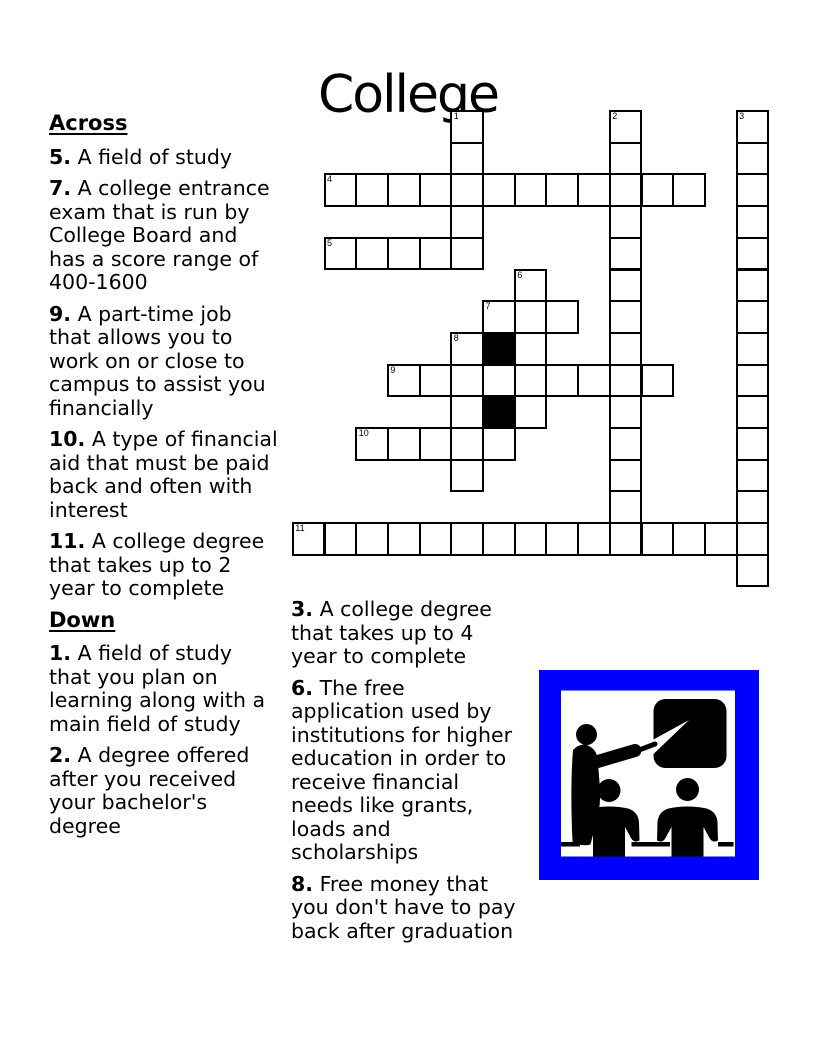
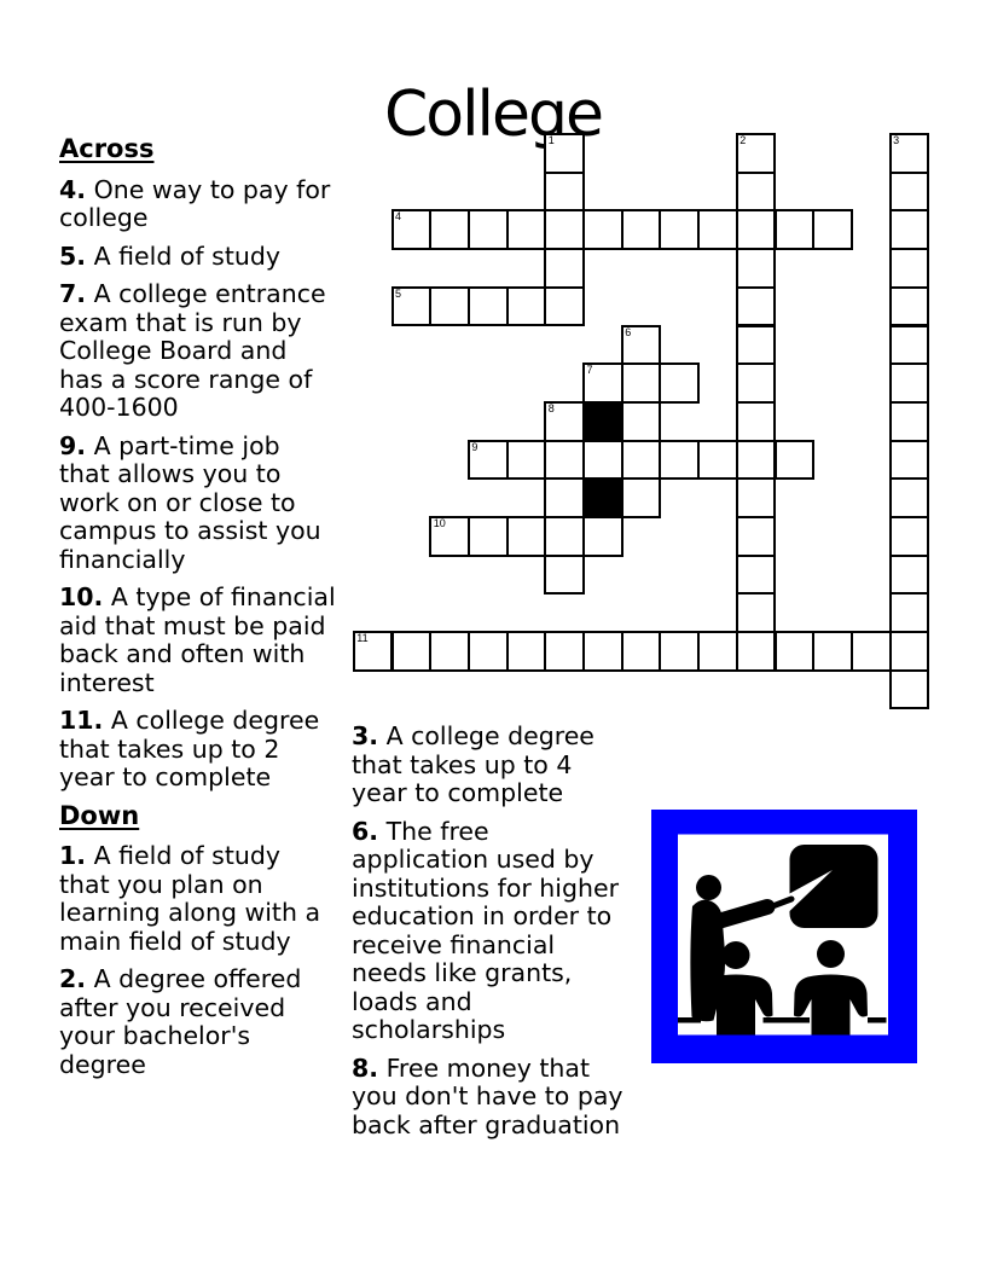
  College
  1
  2
  3
  4
  5
  6
  7
  8
  9
  10
  11
  Across
+ 4. One way to pay for college
  5. A field of study
  7. A college entrance exam that is run by College Board and has a score range of 400-1600
  9. A part-time job that allows you to work on or close to campus to assist you financially
  10. A type of financial aid that must be paid back and often with interest
  11. A college degree that takes up to 2 year to complete
  Down
  1. A field of study that you plan on learning along with a main field of study
  2. A degree offered after you received your bachelor's degree
  3. A college degree that takes up to 4 year to complete
  6. The free application used by institutions for higher education in order to receive financial needs like grants, loads and scholarships
  8. Free money that you don't have to pay back after graduation
